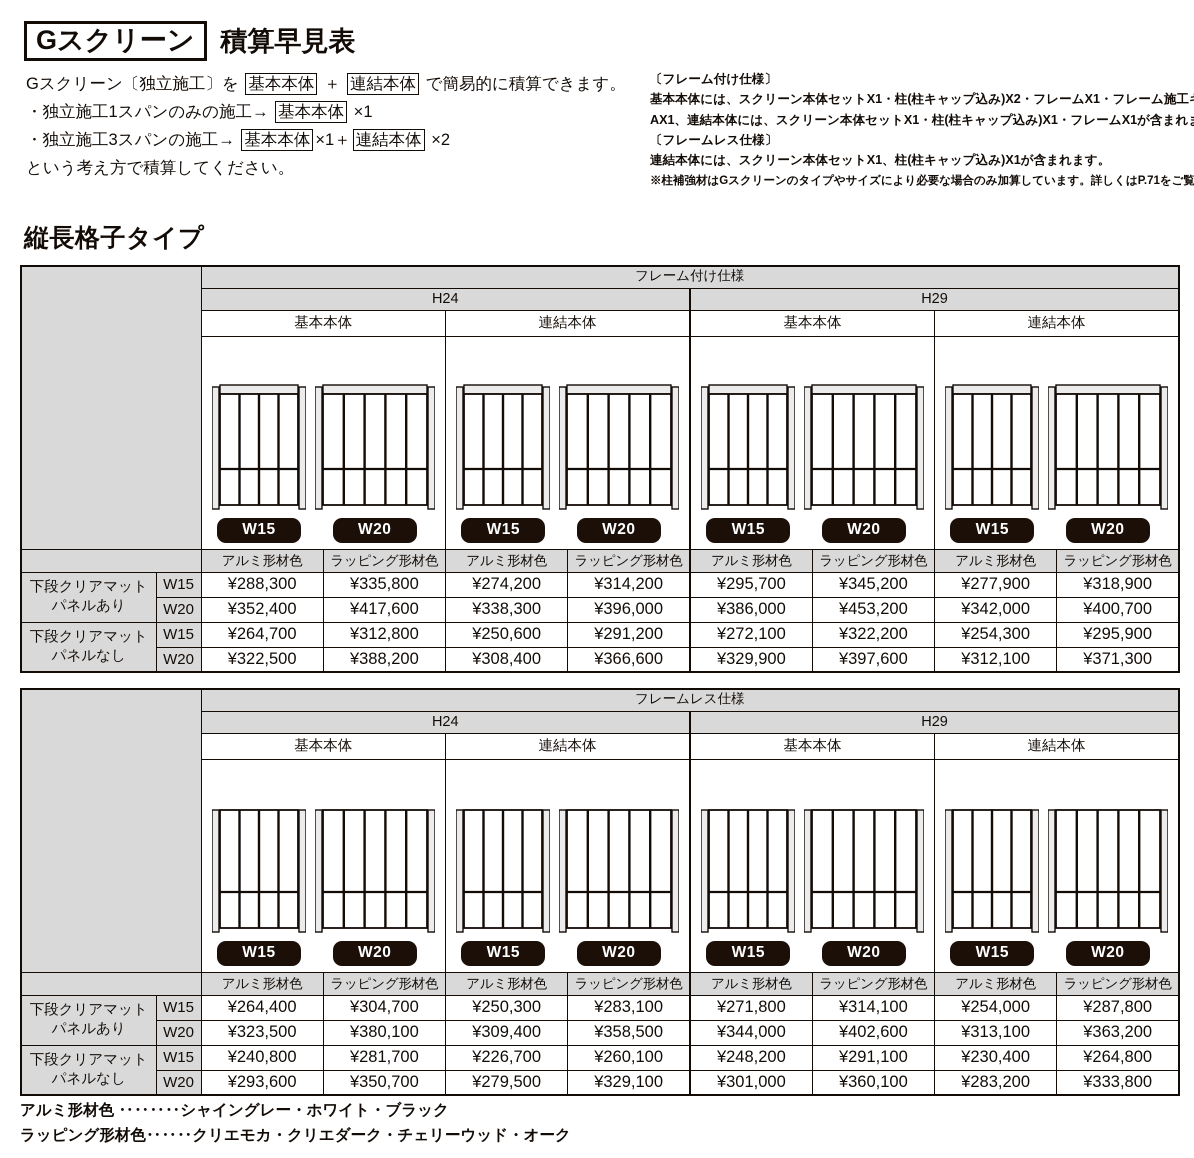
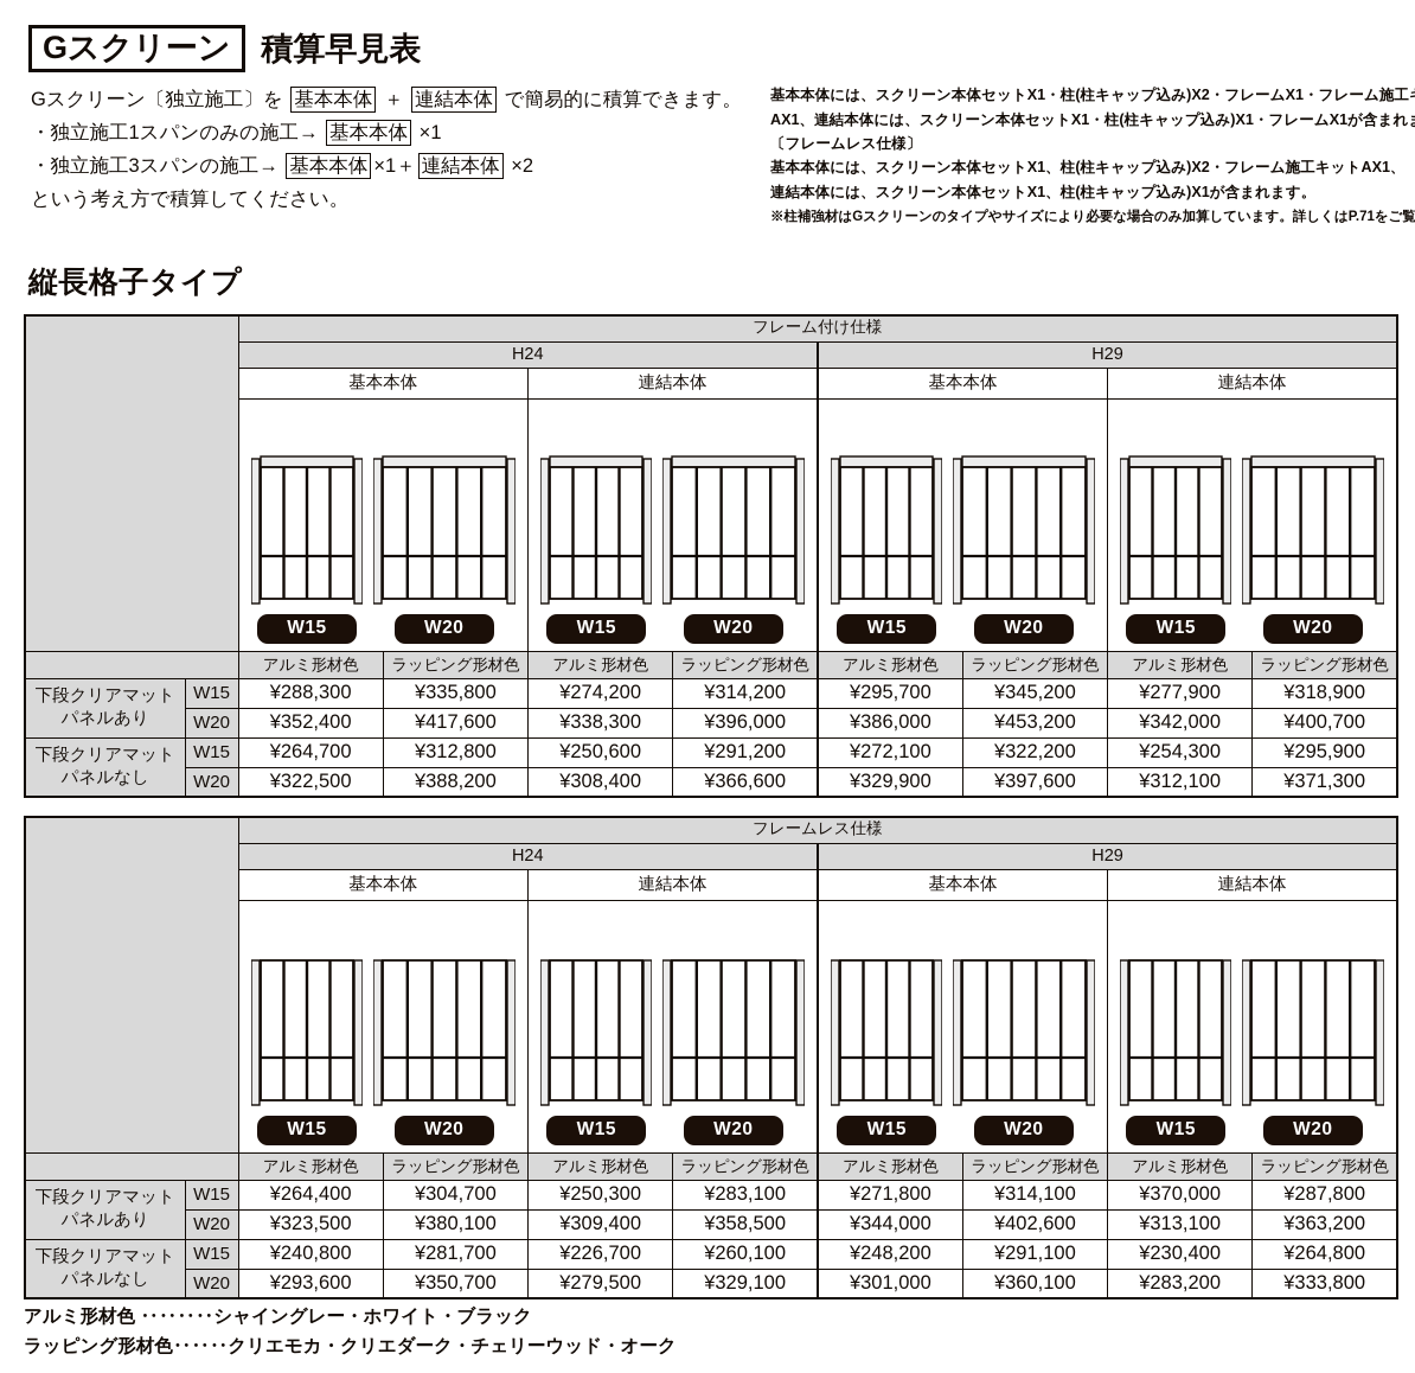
  Gスクリーン
  積算早見表
  Gスクリーン〔独立施工〕を 基本本体 ＋ 連結本体 で簡易的に積算できます。
  ・独立施工1スパンのみの施工→ 基本本体 ×1
  ・独立施工3スパンの施工→ 基本本体 ×1＋ 連結本体 ×2
  という考え方で積算してください。
- 〔フレーム付け仕様〕
  基本本体には、スクリーン本体セットX1・柱(柱キャップ込み)X2・フレームX1・フレーム施工
  AX1、連結本体には、スクリーン本体セットX1・柱(柱キャップ込み)X1・フレームX1が含まれ
  〔フレームレス仕様〕
+ 基本本体には、スクリーン本体セットX1、柱(柱キャップ込み)X2・フレーム施工キットAX1、
  連結本体には、スクリーン本体セットX1、柱(柱キャップ込み)X1が含まれます。
  ※柱補強材はGスクリーンのタイプやサイズにより必要な場合のみ加算しています。詳しくはP.71をご覧
  縦長格子タイプ
  	フレーム付け仕様
  H24	H29
  基本本体	連結本体	基本本体	連結本体
  W15 W20	W15 W20	W15 W20	W15 W20
  	アルミ形材色	ラッピング形材色	アルミ形材色	ラッピング形材色	アルミ形材色	ラッピング形材色	アルミ形材色	ラッピング形材色
  下段クリアマットパネルあり	W15	¥288,300	¥335,800	¥274,200	¥314,200	¥295,700	¥345,200	¥277,900	¥318,900
  W20	¥352,400	¥417,600	¥338,300	¥396,000	¥386,000	¥453,200	¥342,000	¥400,700
  下段クリアマットパネルなし	W15	¥264,700	¥312,800	¥250,600	¥291,200	¥272,100	¥322,200	¥254,300	¥295,900
  W20	¥322,500	¥388,200	¥308,400	¥366,600	¥329,900	¥397,600	¥312,100	¥371,300
  	フレームレス仕様
  H24	H29
  基本本体	連結本体	基本本体	連結本体
  W15 W20	W15 W20	W15 W20	W15 W20
  	アルミ形材色	ラッピング形材色	アルミ形材色	ラッピング形材色	アルミ形材色	ラッピング形材色	アルミ形材色	ラッピング形材色
- 下段クリアマットパネルあり	W15	¥264,400	¥304,700	¥250,300	¥283,100	¥271,800	¥314,100	¥254,000	¥287,800
+ 下段クリアマットパネルあり	W15	¥264,400	¥304,700	¥250,300	¥283,100	¥271,800	¥314,100	¥370,000	¥287,800
  W20	¥323,500	¥380,100	¥309,400	¥358,500	¥344,000	¥402,600	¥313,100	¥363,200
  下段クリアマットパネルなし	W15	¥240,800	¥281,700	¥226,700	¥260,100	¥248,200	¥291,100	¥230,400	¥264,800
  W20	¥293,600	¥350,700	¥279,500	¥329,100	¥301,000	¥360,100	¥283,200	¥333,800
  アルミ形材色 ‥‥‥‥シャイングレー・ホワイト・ブラック
  ラッピング形材色‥‥‥クリエモカ・クリエダーク・チェリーウッド・オーク
